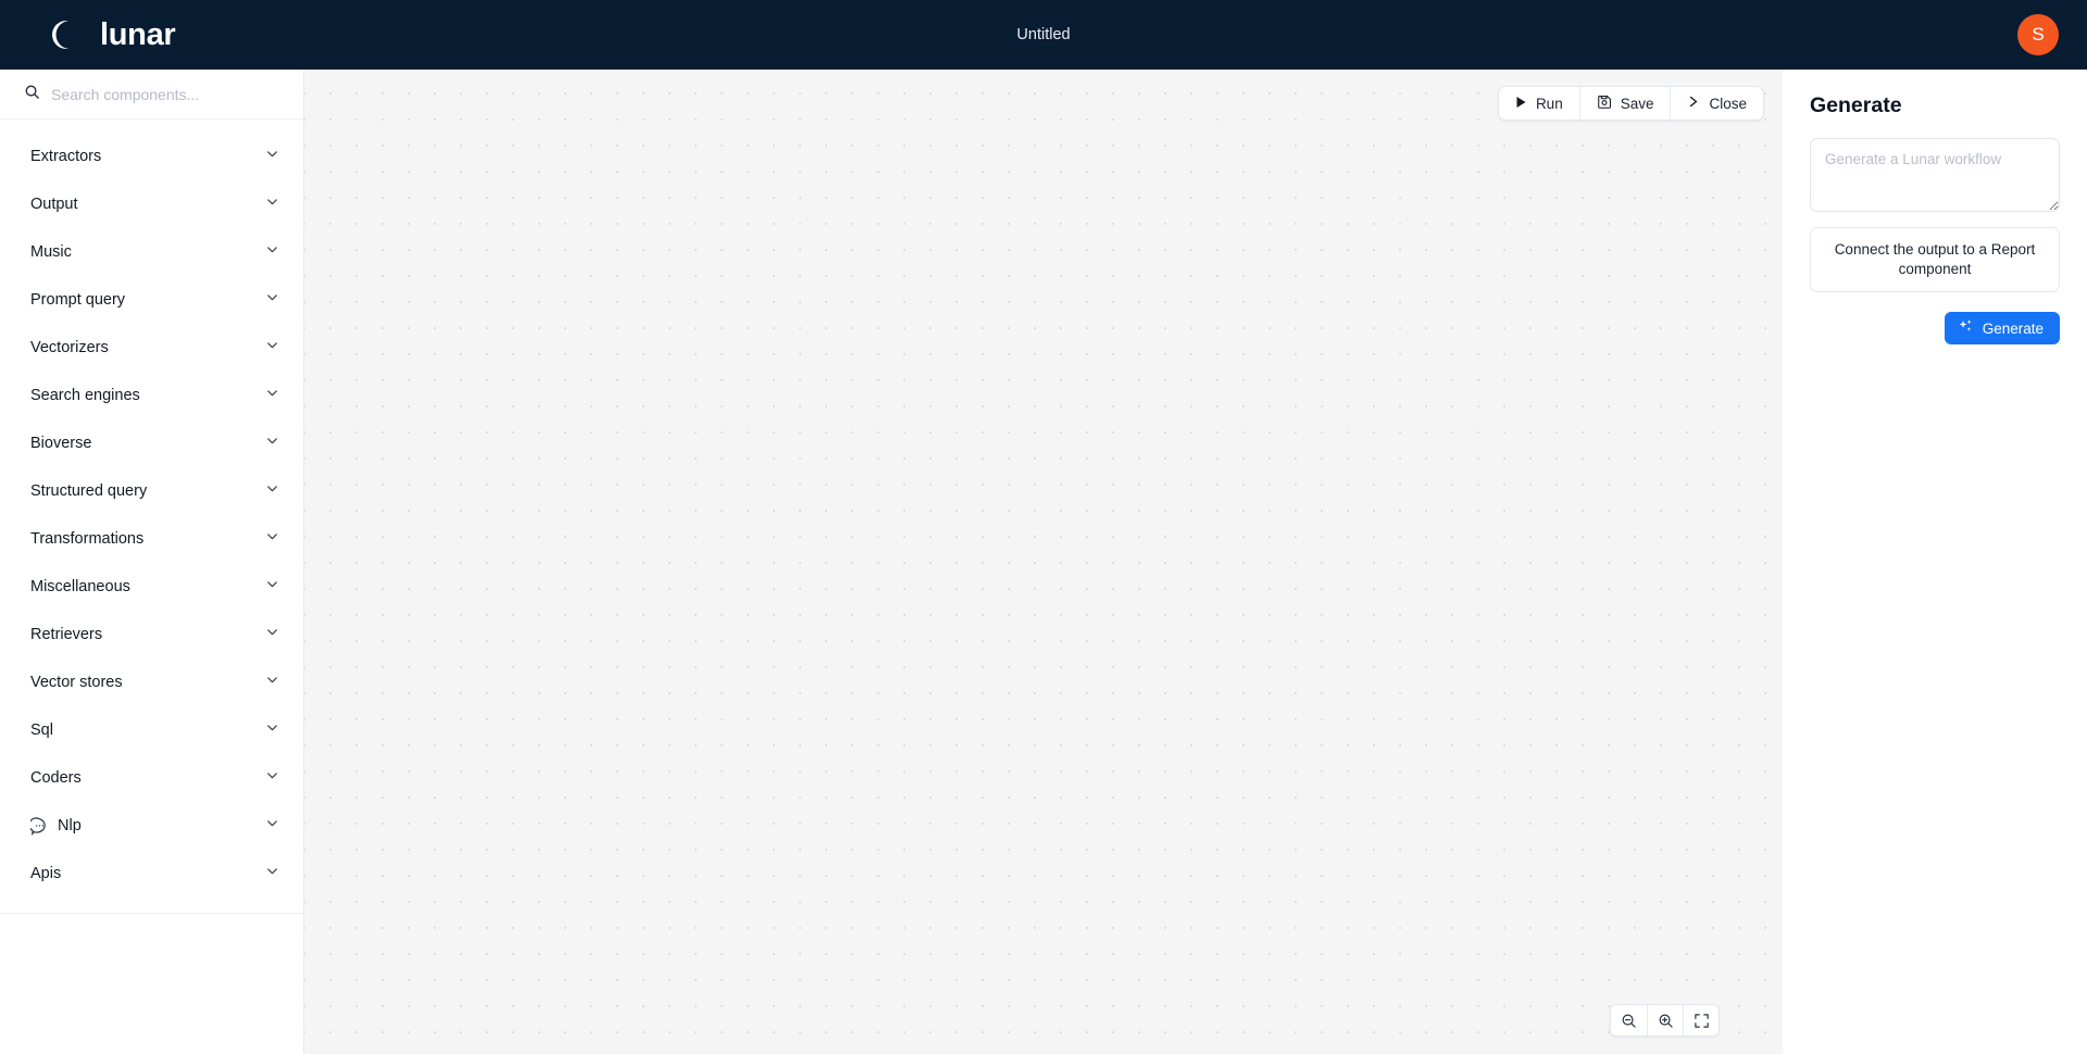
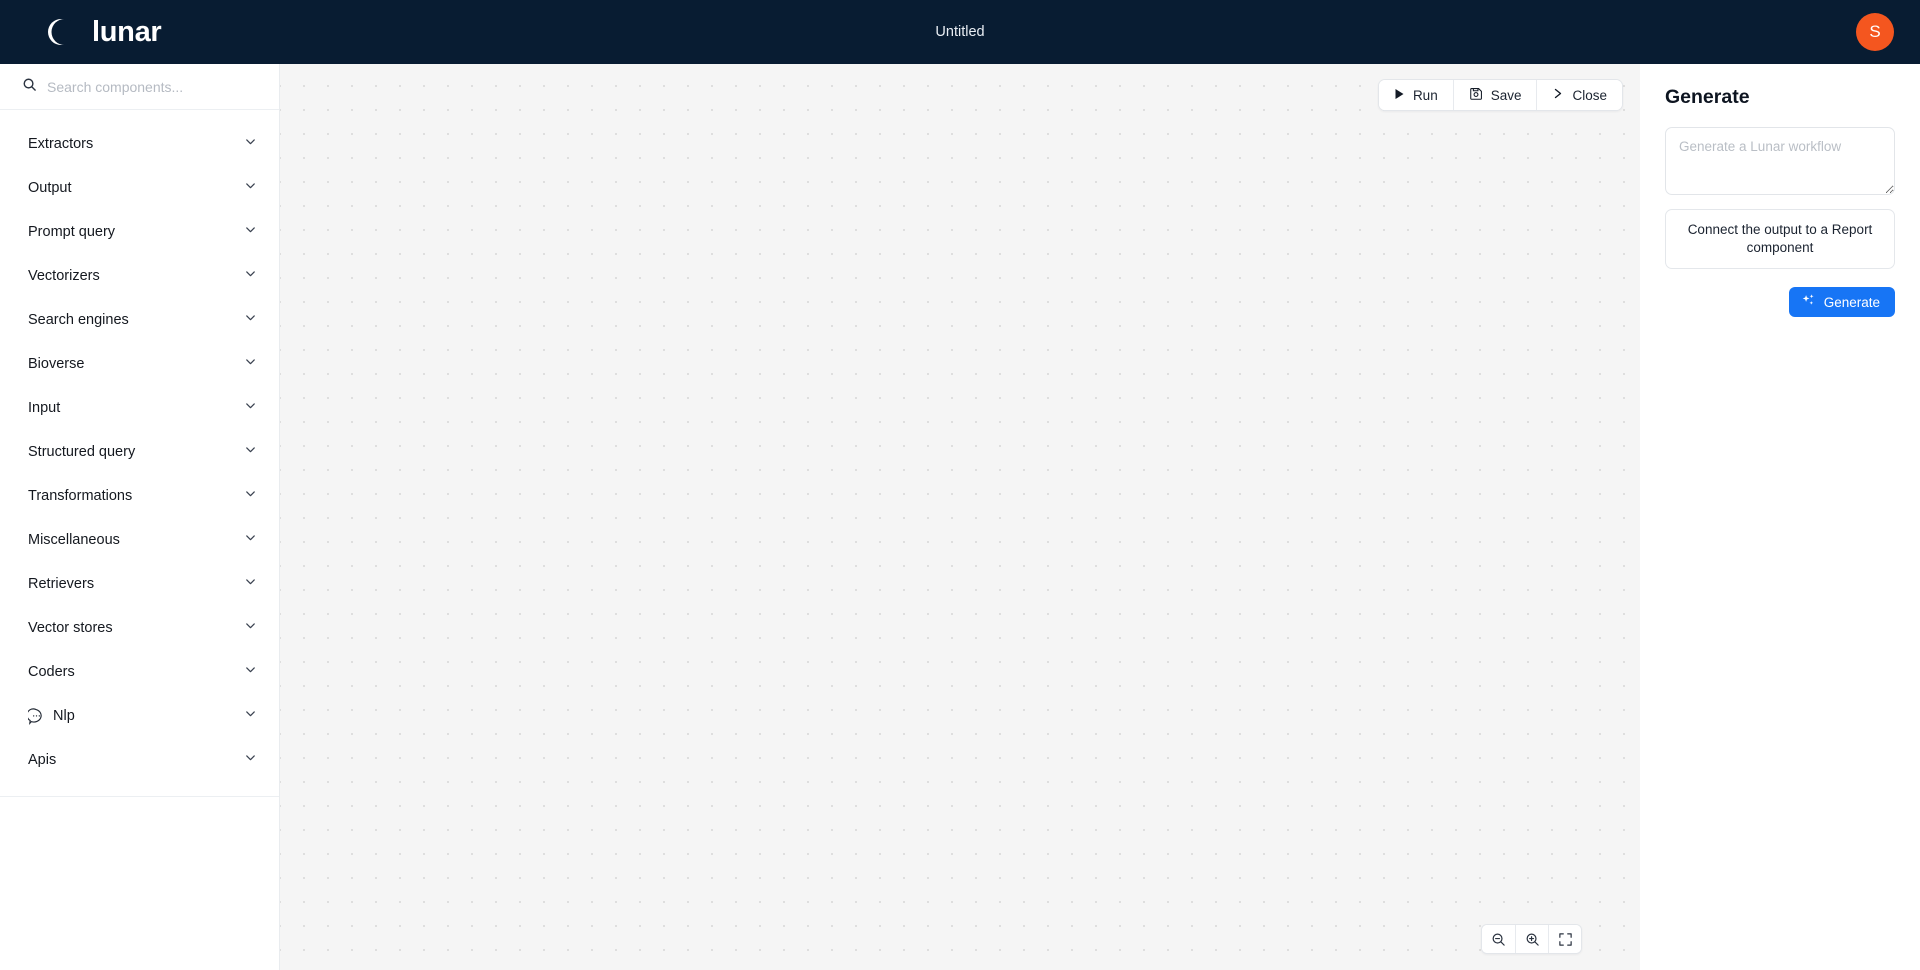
  lunar
  Untitled
  S
  Search components...
  Extractors
  Output
- Music
  Prompt query
  Vectorizers
  Search engines
  Bioverse
+ Input
  Structured query
  Transformations
  Miscellaneous
  Retrievers
  Vector stores
- Sql
  Coders
  Nlp
  Apis
  Run
  Save
  Close
  Generate
  Generate a Lunar workflow
  Connect the output to a Report component
  Generate
